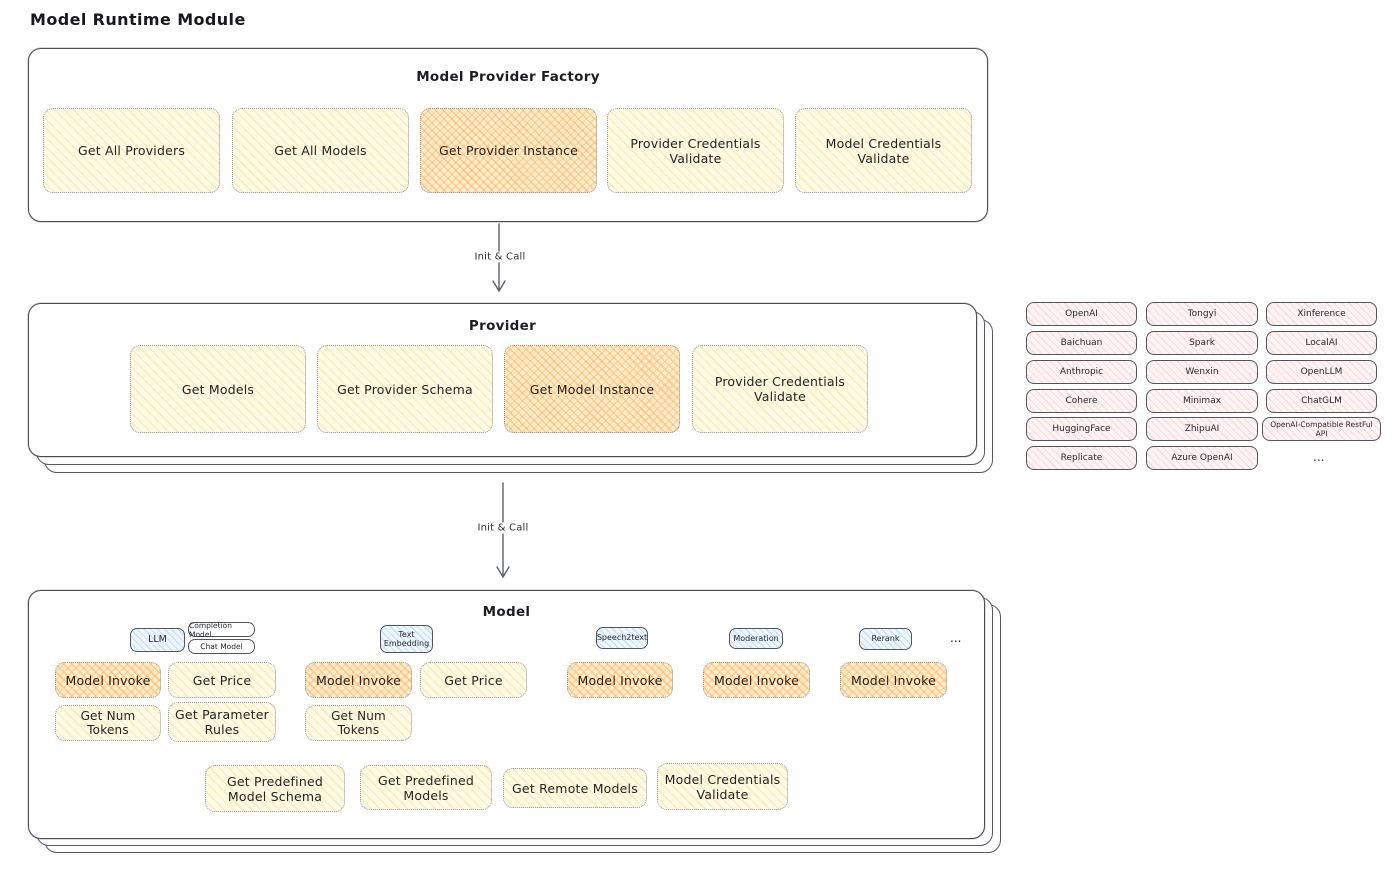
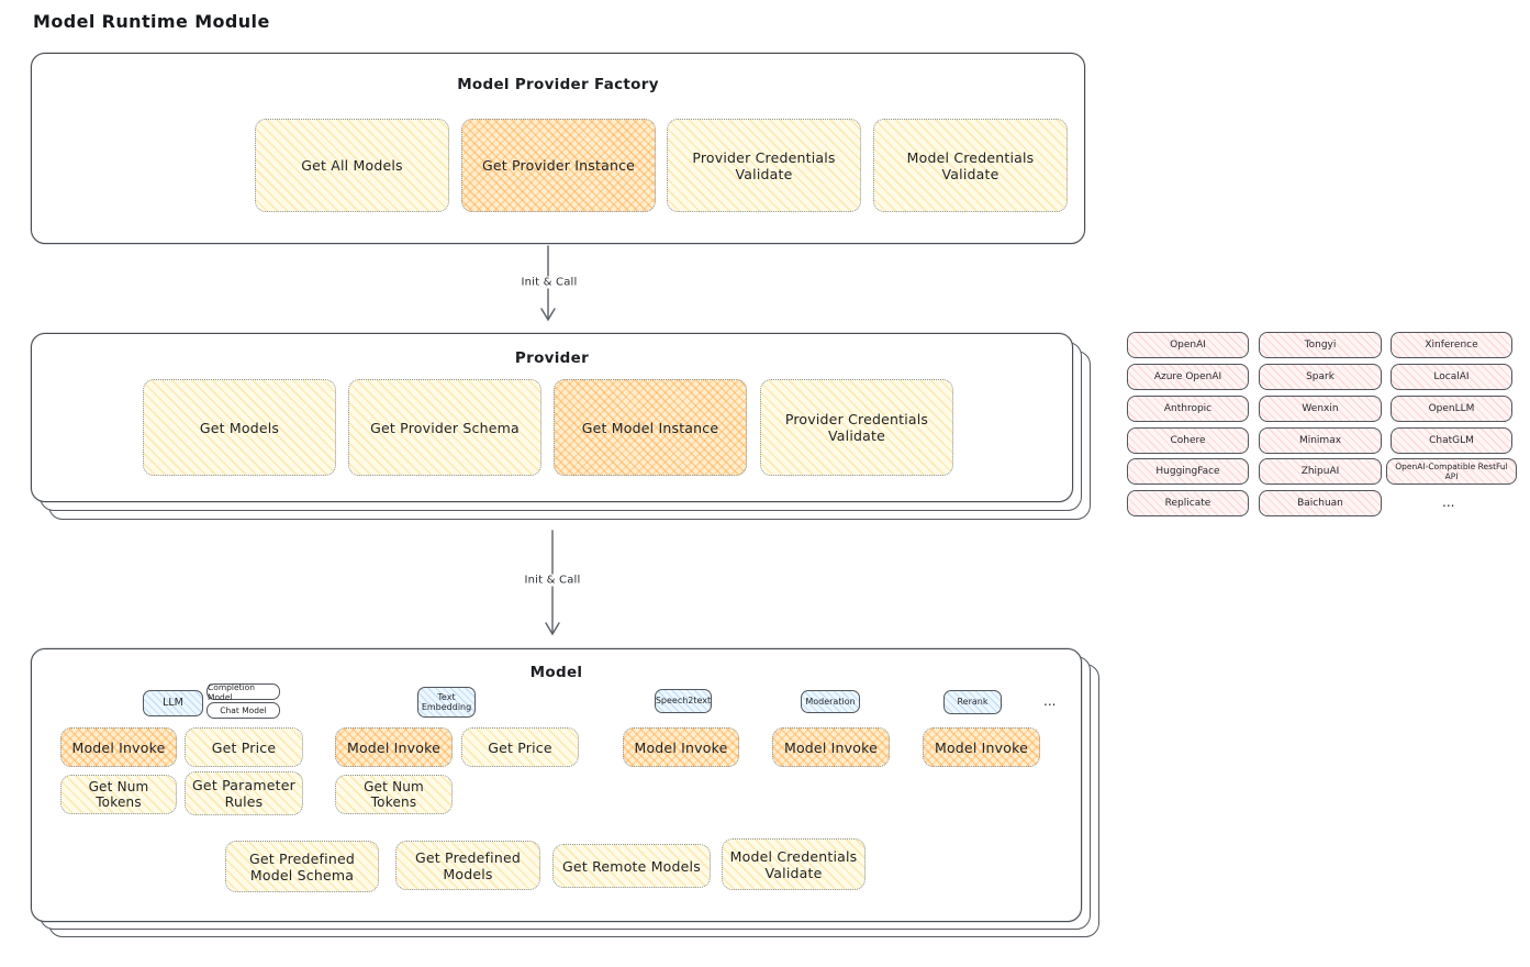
  Model Runtime Module
  Model Provider Factory
- Get All Providers
  Get All Models
  Get Provider Instance
  Provider Credentials Validate
  Model Credentials Validate
  Init & Call
  Provider
  Get Models
  Get Provider Schema
  Get Model Instance
  Provider Credentials Validate
  OpenAI
- Baichuan
+ Azure OpenAI
  Anthropic
  Cohere
  HuggingFace
  Replicate
  Tongyi
  Spark
  Wenxin
  Minimax
  ZhipuAI
- Azure OpenAI
+ Baichuan
  Xinference
  LocalAI
  OpenLLM
  ChatGLM
  OpenAI-Compatible RestFul API
  ...
  Init & Call
  Model
  LLM
  Completion Model
  Chat Model
  Text Embedding
  Speech2text
  Moderation
  Rerank
  ...
  Model Invoke
  Get Price
  Get Num Tokens
  Get Parameter Rules
  Model Invoke
  Get Price
  Get Num Tokens
  Model Invoke
  Model Invoke
  Model Invoke
  Get Predefined Model Schema
  Get Predefined Models
  Get Remote Models
  Model Credentials Validate
